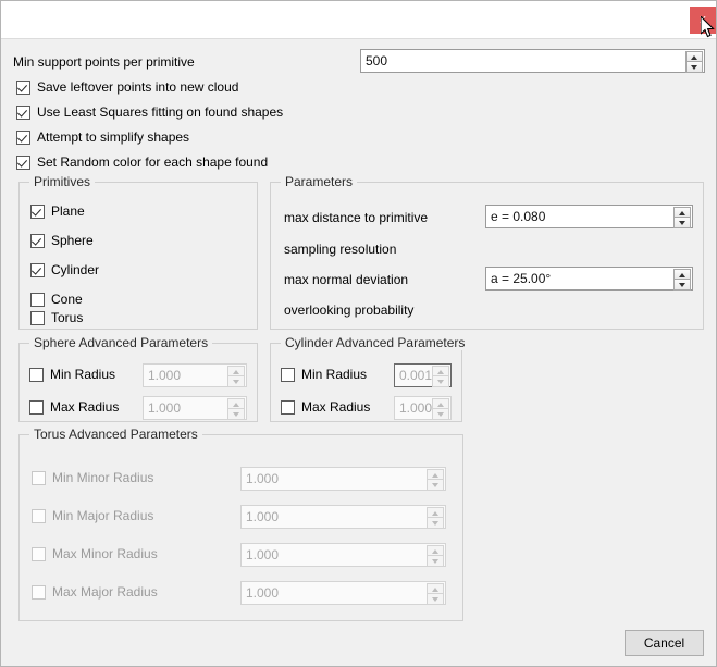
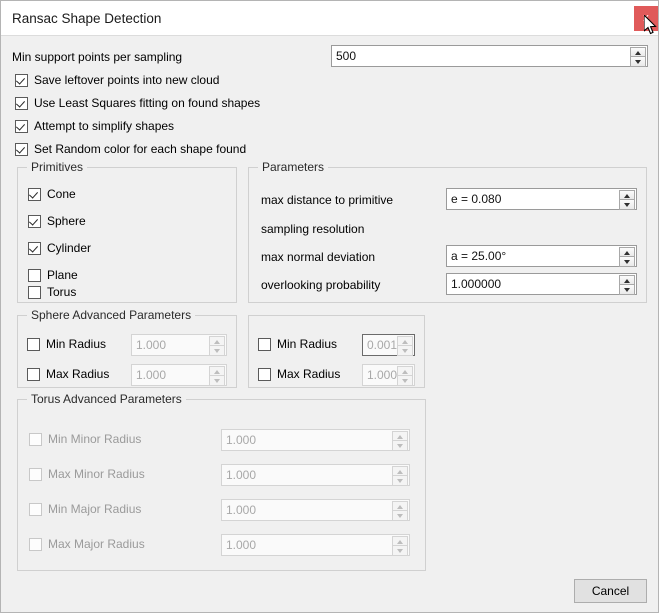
+ Ransac Shape Detection
- Min support points per primitive
+ Min support points per sampling
  500
  Save leftover points into new cloud
  Use Least Squares fitting on found shapes
  Attempt to simplify shapes
  Set Random color for each shape found
  Primitives
- Plane
+ Cone
  Sphere
  Cylinder
- Cone
+ Plane
  Torus
  Parameters
  max distance to primitive
  e = 0.080
  sampling resolution
  max normal deviation
  a = 25.00°
  overlooking probability
+ 1.000000
  Sphere Advanced Parameters
  Min Radius
  1.000
  Max Radius
  1.000
- Cylinder Advanced Parameters
  Min Radius
  0.001
  Max Radius
  1.000
  Torus Advanced Parameters
  Min Minor Radius
  1.000
- Min Major Radius
+ Max Minor Radius
  1.000
- Max Minor Radius
+ Min Major Radius
  1.000
  Max Major Radius
  1.000
  Cancel
